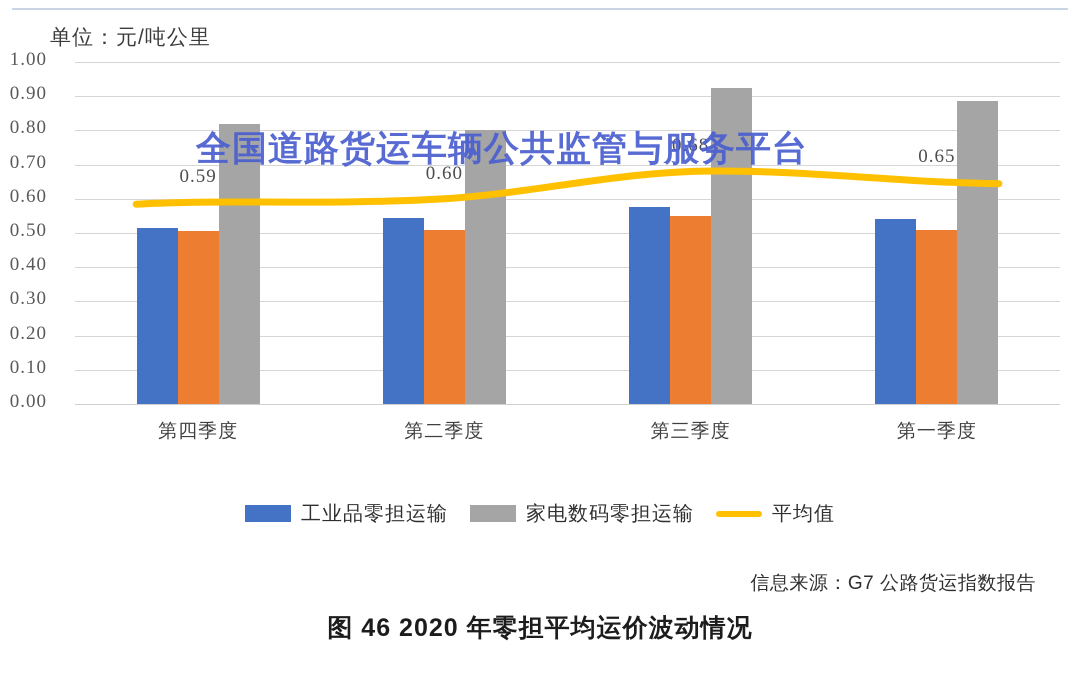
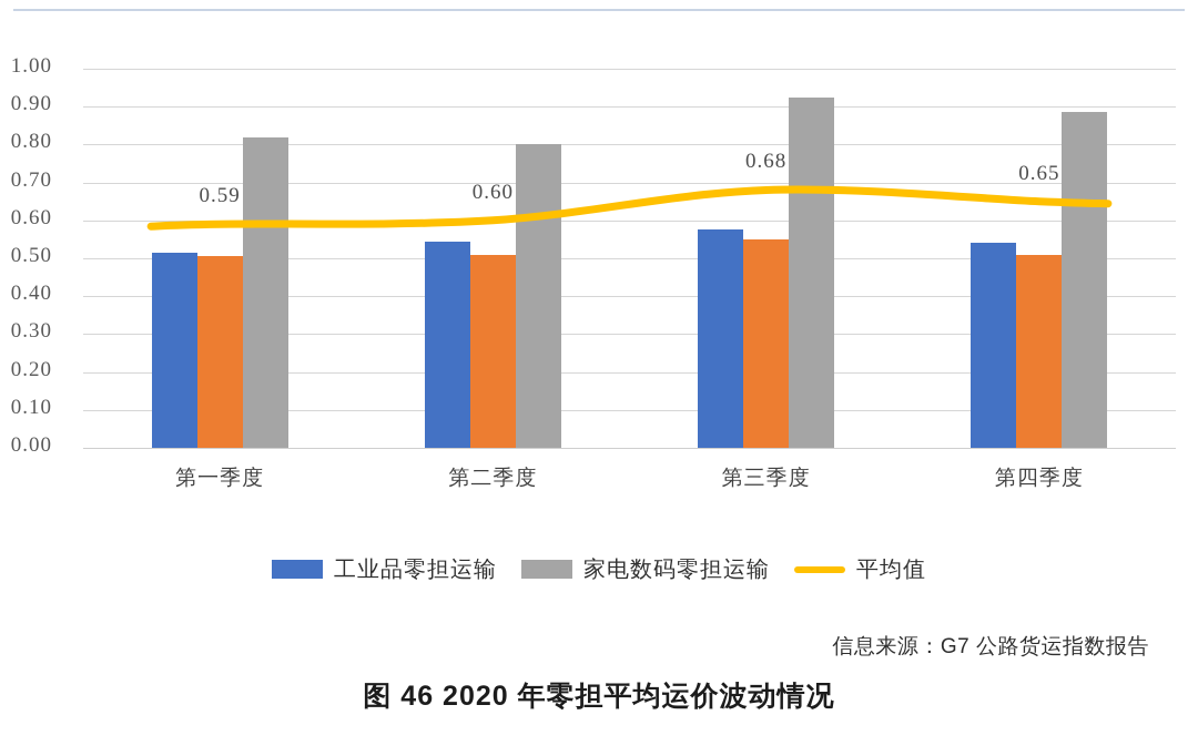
- 单位：元/吨公里
  1.00
  0.90
  0.80
  0.70
  0.60
  0.50
  0.40
  0.30
  0.20
  0.10
  0.00
  0.59
  0.60
  0.68
  0.65
- 第四季度
+ 第一季度
  第二季度
  第三季度
- 第一季度
+ 第四季度
- 全国道路货运车辆公共监管与服务平台
  工业品零担运输
  家电数码零担运输
  平均值
  信息来源：G7 公路货运指数报告
  图 46 2020 年零担平均运价波动情况
